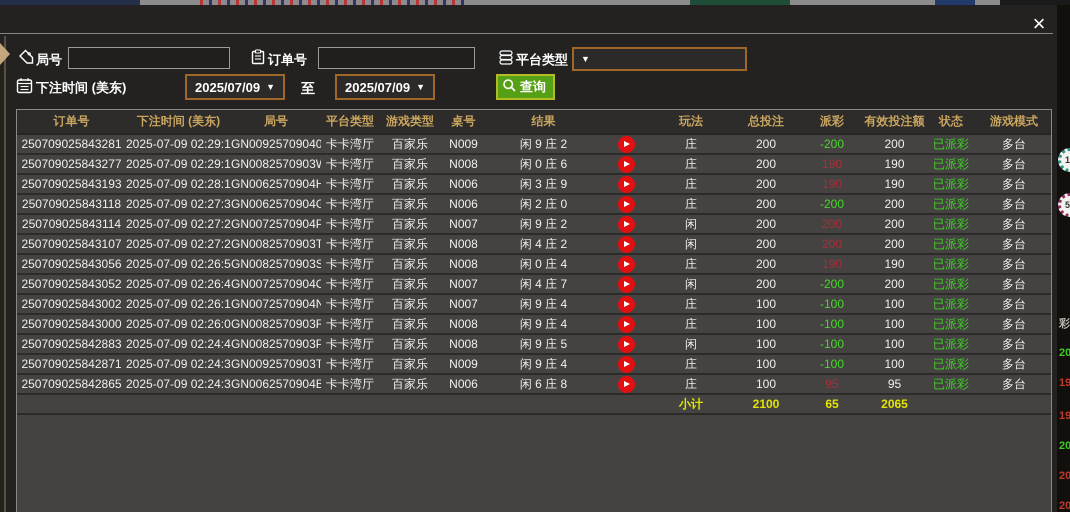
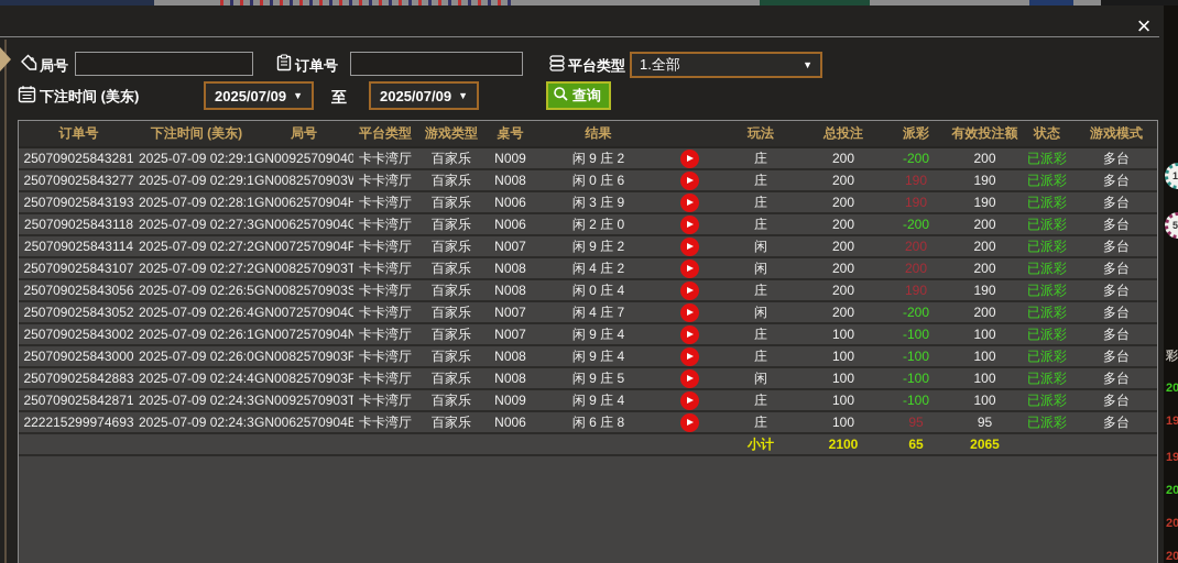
  彩
  20
  19
  19
  20
  20
  20
  ×
  局号
  订单号
  平台类型
+ 1.全部
  ▼
  下注时间 (美东)
  2025/07/09
  ▼
  至
  2025/07/09
  ▼
  查询
  	订单号	下注时间 (美东)	局号	平台类型	游戏类型	桌号	结果		玩法	总投注	派彩	有效投注额	状态	游戏模式
  250709025843281	2025-07-09 02:29:1	GN00925709040	卡卡湾厅	百家乐	N009	闲 9 庄 2		庄	200	-200	200	已派彩	多台
  250709025843277	2025-07-09 02:29:1	GN0082570903	卡卡湾厅	百家乐	N008	闲 0 庄 6		庄	200	190	190	已派彩	多台
  250709025843193	2025-07-09 02:28:1	GN0062570904H	卡卡湾厅	百家乐	N006	闲 3 庄 9		庄	200	190	190	已派彩	多台
  250709025843118	2025-07-09 02:27:3	GN0062570904G	卡卡湾厅	百家乐	N006	闲 2 庄 0		庄	200	-200	200	已派彩	多台
  250709025843114	2025-07-09 02:27:2	GN0072570904P	卡卡湾厅	百家乐	N007	闲 9 庄 2		闲	200	200	200	已派彩	多台
  250709025843107	2025-07-09 02:27:2	GN0082570903T	卡卡湾厅	百家乐	N008	闲 4 庄 2		闲	200	200	200	已派彩	多台
  250709025843056	2025-07-09 02:26:5	GN0082570903S	卡卡湾厅	百家乐	N008	闲 0 庄 4		庄	200	190	190	已派彩	多台
  250709025843052	2025-07-09 02:26:4	GN0072570904O	卡卡湾厅	百家乐	N007	闲 4 庄 7		闲	200	-200	200	已派彩	多台
  250709025843002	2025-07-09 02:26:1	GN0072570904N	卡卡湾厅	百家乐	N007	闲 9 庄 4		庄	100	-100	100	已派彩	多台
  250709025843000	2025-07-09 02:26:0	GN0082570903R	卡卡湾厅	百家乐	N008	闲 9 庄 4		庄	100	-100	100	已派彩	多台
  250709025842883	2025-07-09 02:24:4	GN0082570903P	卡卡湾厅	百家乐	N008	闲 9 庄 5		闲	100	-100	100	已派彩	多台
  250709025842871	2025-07-09 02:24:3	GN0092570903T	卡卡湾厅	百家乐	N009	闲 9 庄 4		庄	100	-100	100	已派彩	多台
- 250709025842865	2025-07-09 02:24:3	GN0062570904B	卡卡湾厅	百家乐	N006	闲 6 庄 8		庄	100	95	95	已派彩	多台
+ 222215299974693	2025-07-09 02:24:3	GN0062570904B	卡卡湾厅	百家乐	N006	闲 6 庄 8		庄	100	95	95	已派彩	多台
  								小计	2100	65	2065
